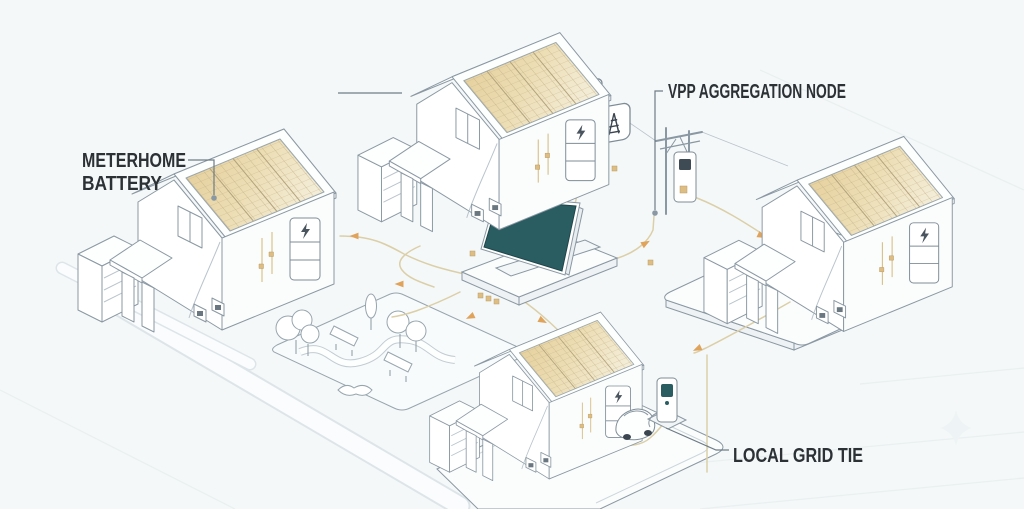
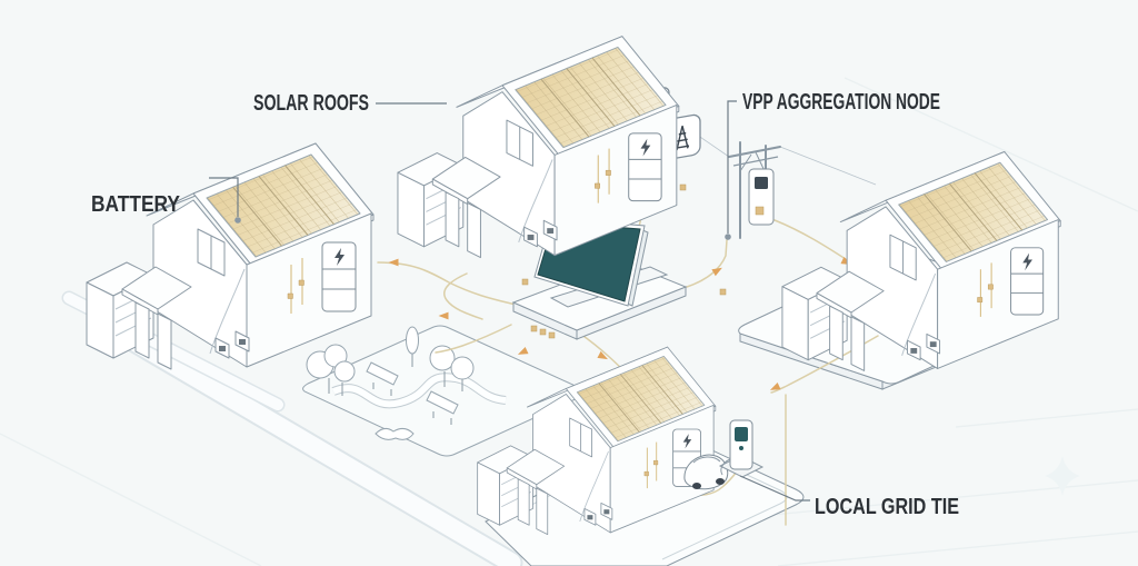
- METERHOME
  BATTERY
+ SOLAR ROOFS
  VPP AGGREGATION NODE
  LOCAL GRID TIE
